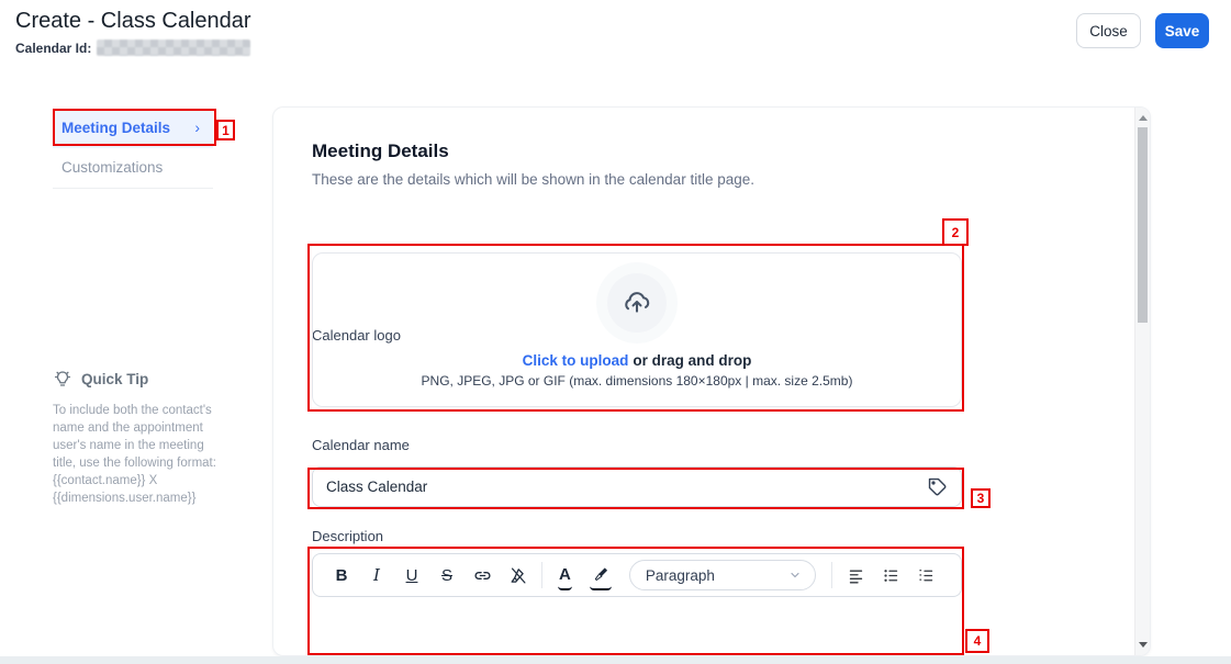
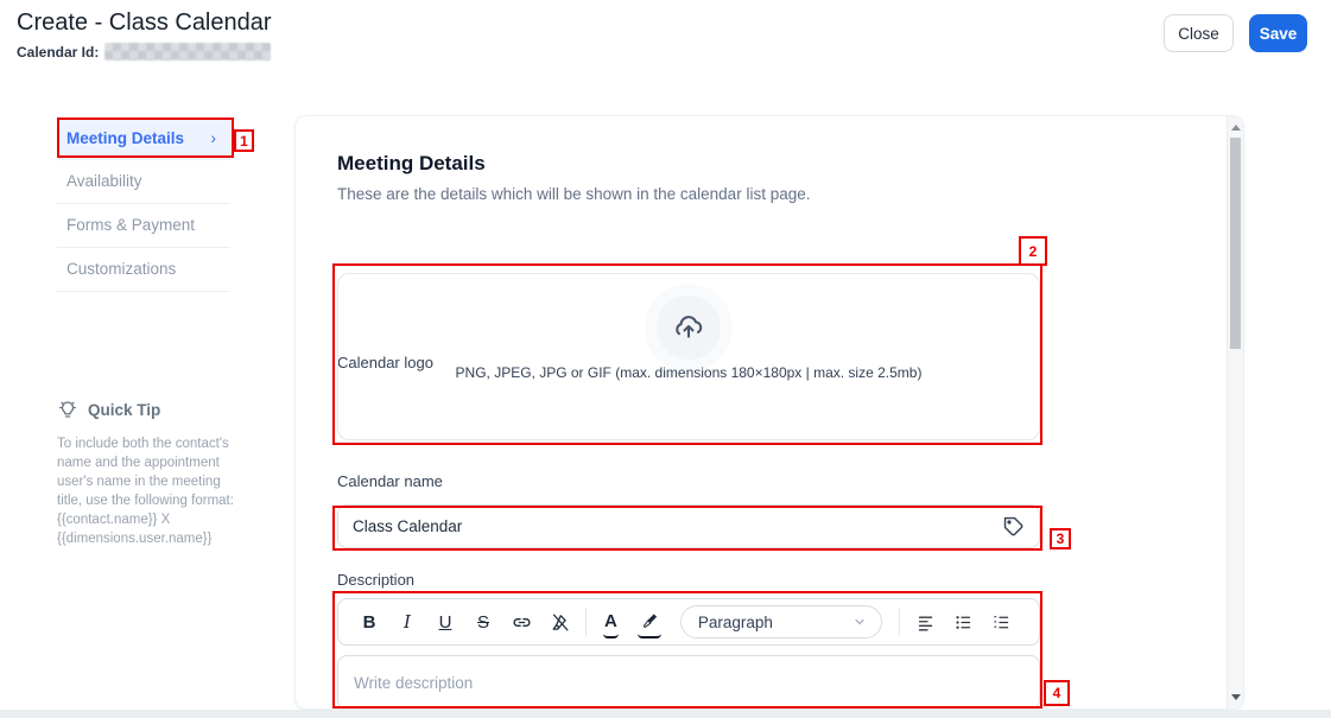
  Create - Class Calendar
  Calendar Id:
  Close
  Save
  Meeting Details
  ›
+ Availability
+ Forms & Payment
  Customizations
  Quick Tip
  To include both the contact's name and the appointment user's name in the meeting title, use the following format: {{contact.name}} X {{dimensions.user.name}}
  Meeting Details
- These are the details which will be shown in the calendar title page.
+ These are the details which will be shown in the calendar list page.
  Calendar logo
- Click to upload or drag and drop
  PNG, JPEG, JPG or GIF (max. dimensions 180×180px | max. size 2.5mb)
  Calendar name
  Class Calendar
  Description
  B
  I
  U
  S
  A
  Paragraph
+ Write description
  1
  2
  3
  4
